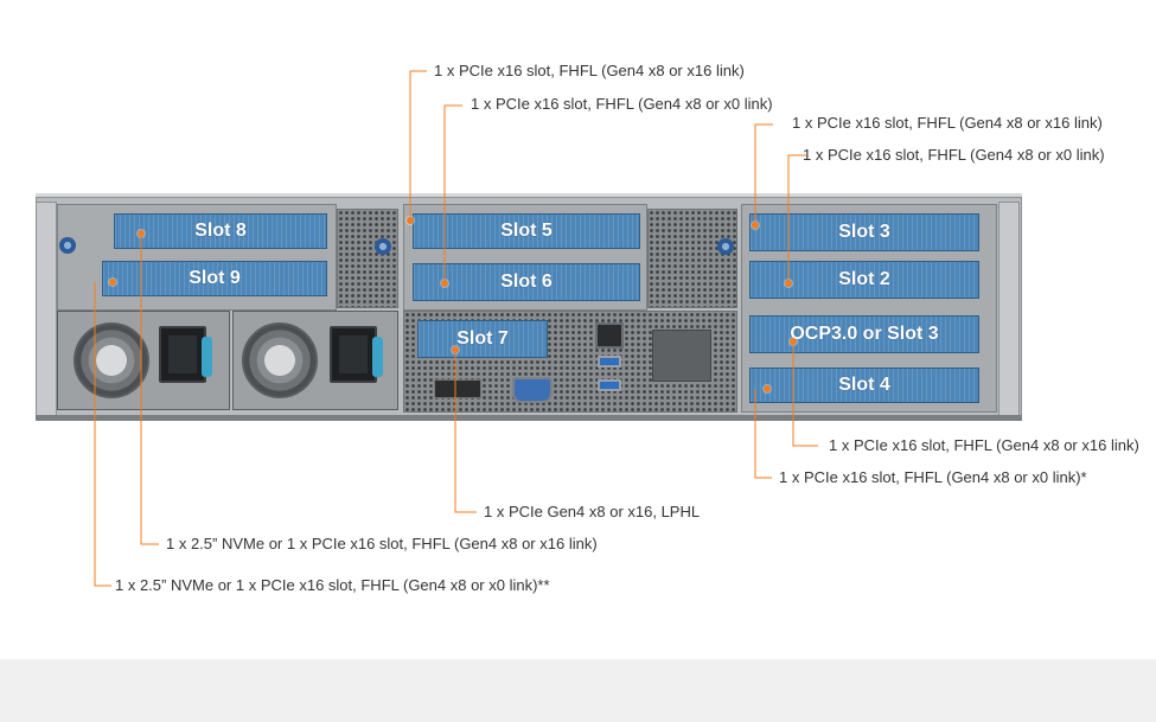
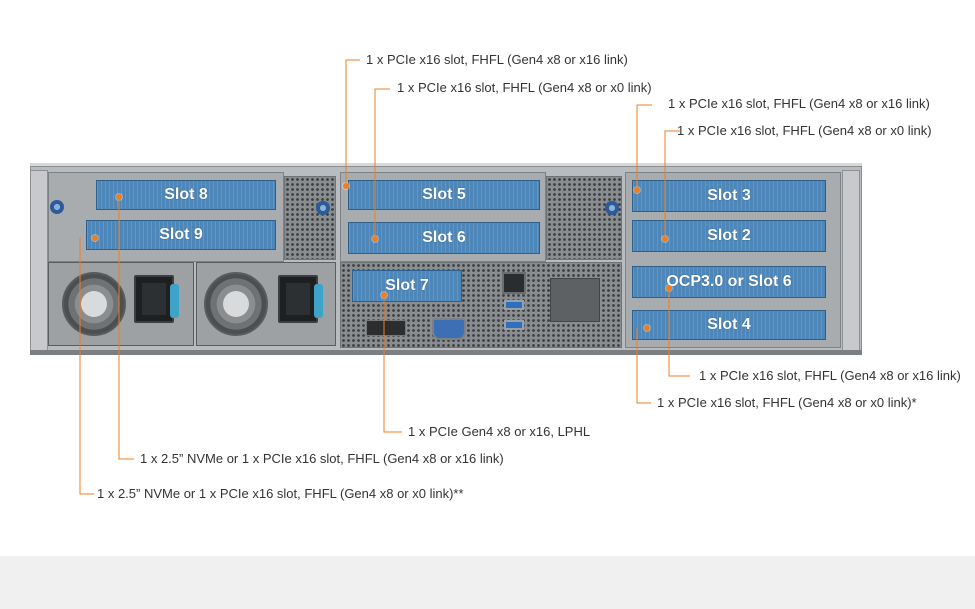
  Slot 8
  Slot 9
  Slot 5
  Slot 6
  Slot 7
  Slot 3
  Slot 2
- OCP3.0 or Slot 3
+ OCP3.0 or Slot 6
  Slot 4
  1 x PCIe x16 slot, FHFL (Gen4 x8 or x16 link)
  1 x PCIe x16 slot, FHFL (Gen4 x8 or x0 link)
  1 x PCIe x16 slot, FHFL (Gen4 x8 or x16 link)
  1 x PCIe x16 slot, FHFL (Gen4 x8 or x0 link)
  1 x PCIe x16 slot, FHFL (Gen4 x8 or x16 link)
  1 x PCIe x16 slot, FHFL (Gen4 x8 or x0 link)*
  1 x PCIe Gen4 x8 or x16, LPHL
  1 x 2.5” NVMe or 1 x PCIe x16 slot, FHFL (Gen4 x8 or x16 link)
  1 x 2.5” NVMe or 1 x PCIe x16 slot, FHFL (Gen4 x8 or x0 link)**
